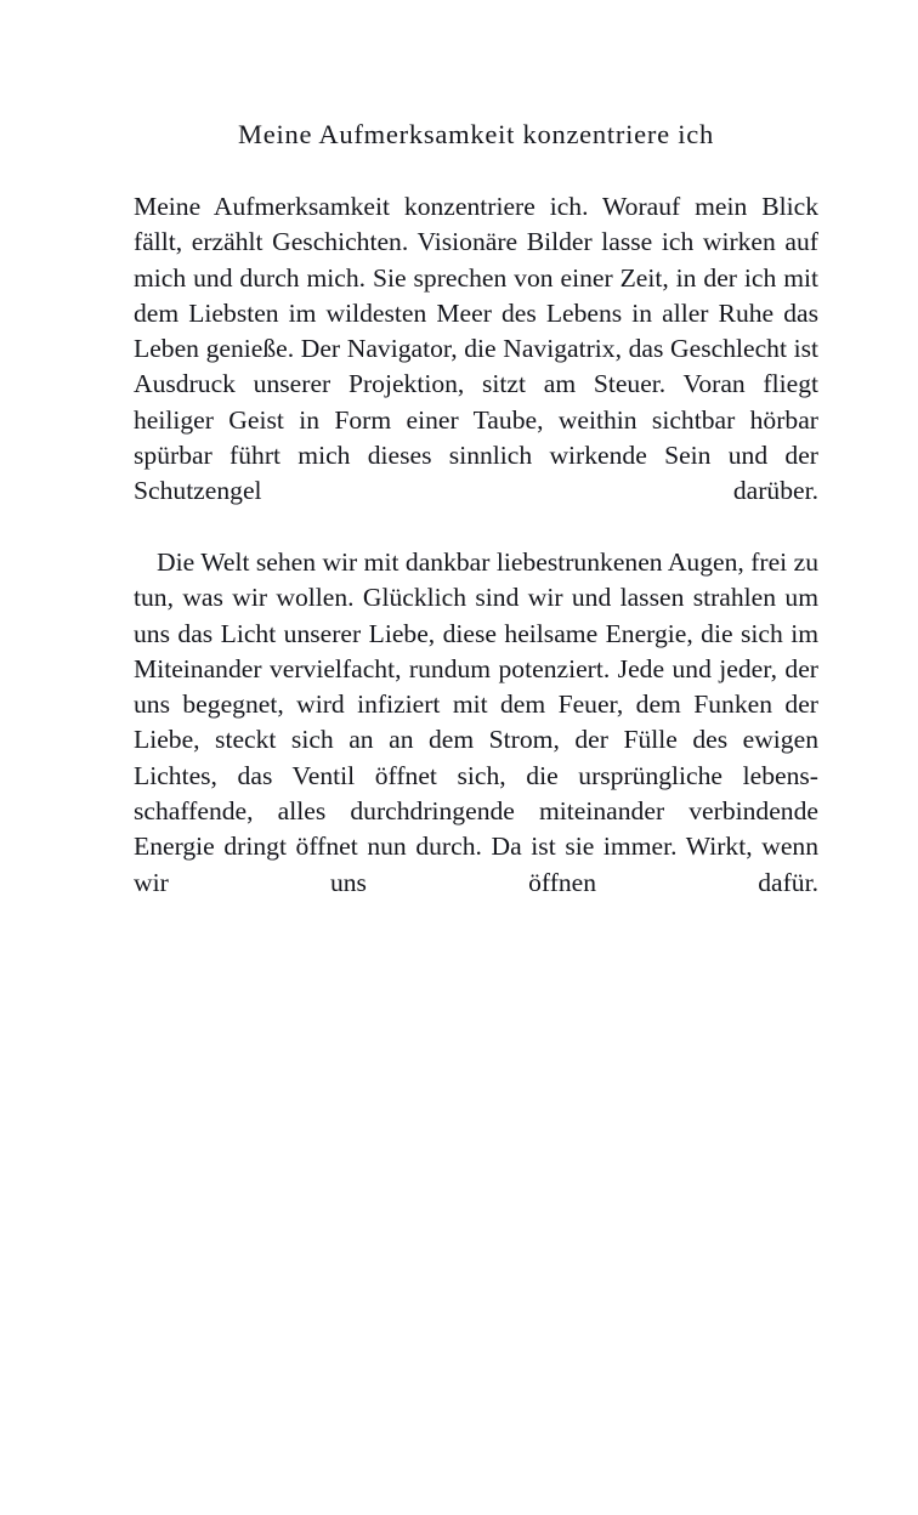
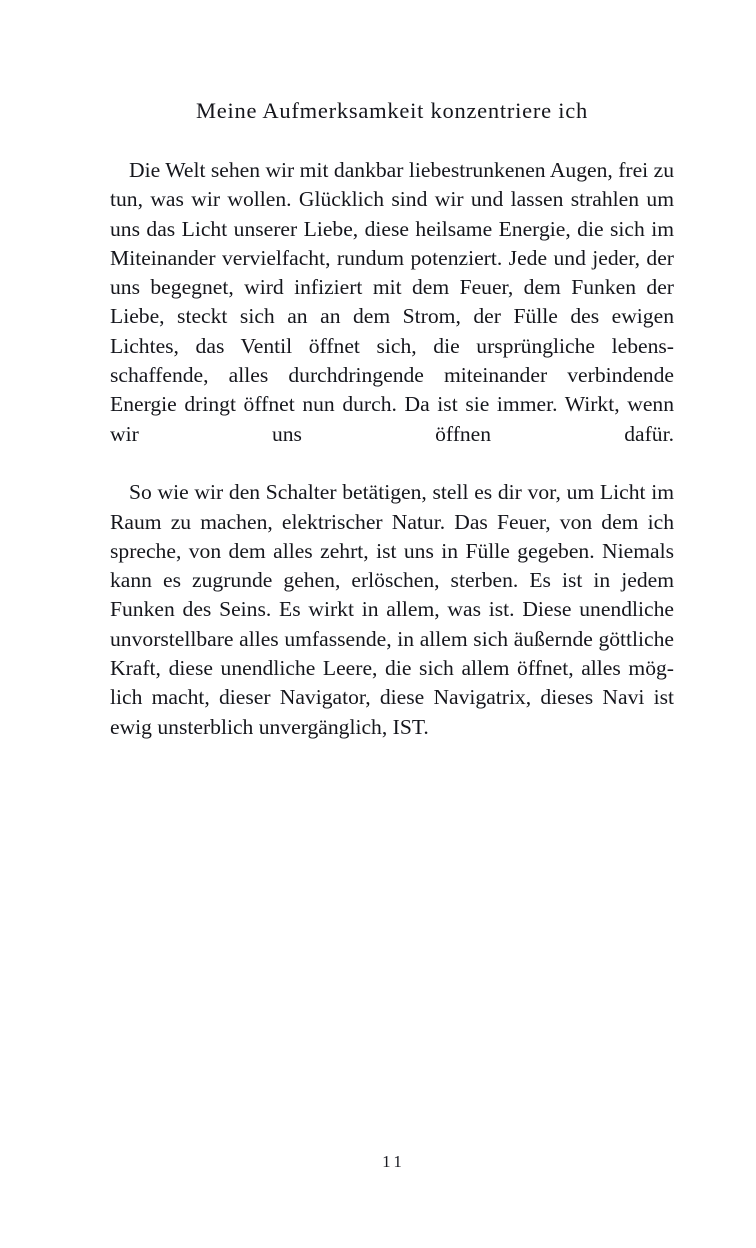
  Meine Aufmerksamkeit konzentriere ich
- Meine Aufmerksamkeit konzentriere ich. Worauf mein Blick fällt, erzählt Geschichten. Visionäre Bilder lasse ich wirken auf mich und durch mich. Sie sprechen von einer Zeit, in der ich mit dem Liebsten im wildesten Meer des Lebens in aller Ruhe das Leben genieße. Der Navigator, die Navigatrix, das Geschlecht ist Ausdruck unserer Projektion, sitzt am Steuer. Voran fliegt heiliger Geist in Form einer Taube, weithin sichtbar hörbar spürbar führt mich dieses sinnlich wirkende Sein und der Schutzengel darüber.
  Die Welt sehen wir mit dankbar liebestrunkenen Augen, frei zu tun, was wir wollen. Glücklich sind wir und lassen strahlen um uns das Licht unserer Liebe, diese heilsame Energie, die sich im Miteinander vervielfacht, rundum potenziert. Jede und jeder, der uns begegnet, wird infiziert mit dem Feuer, dem Funken der Liebe, steckt sich an an dem Strom, der Fülle des ewigen Lichtes, das Ventil öffnet sich, die ursprüngliche lebens­schaffende, alles durchdringende miteinander verbin­dende Energie dringt öffnet nun durch. Da ist sie immer. Wirkt, wenn wir uns öffnen dafür.
+ So wie wir den Schalter betätigen, stell es dir vor, um Licht im Raum zu machen, elektrischer Natur. Das Feuer, von dem ich spreche, von dem alles zehrt, ist uns in Fülle gegeben. Niemals kann es zugrunde gehen, erlöschen, sterben. Es ist in jedem Funken des Seins. Es wirkt in allem, was ist. Diese unendliche unvorstellbare alles umfassende, in allem sich äußernde göttliche Kraft, diese unendliche Leere, die sich allem öffnet, alles mög­lich macht, dieser Navigator, diese Navigatrix, dieses Navi ist ewig unsterblich unvergänglich, IST.
+ 11
